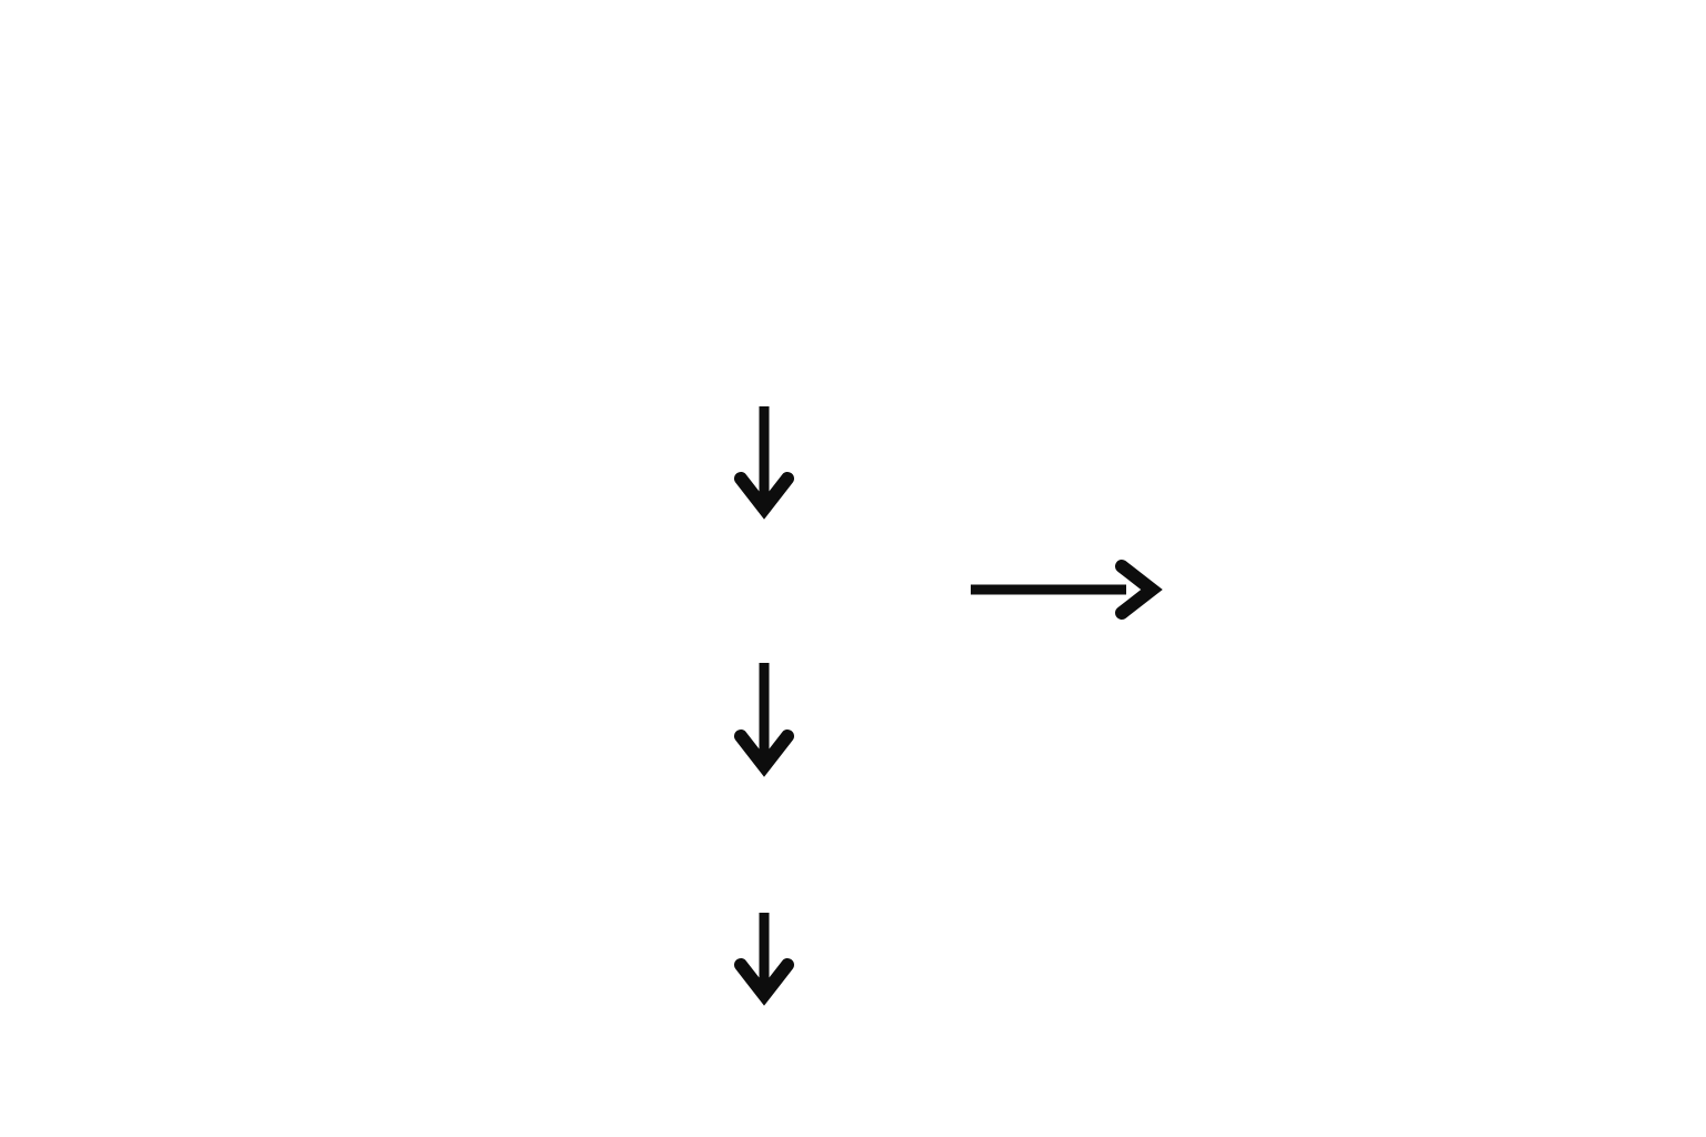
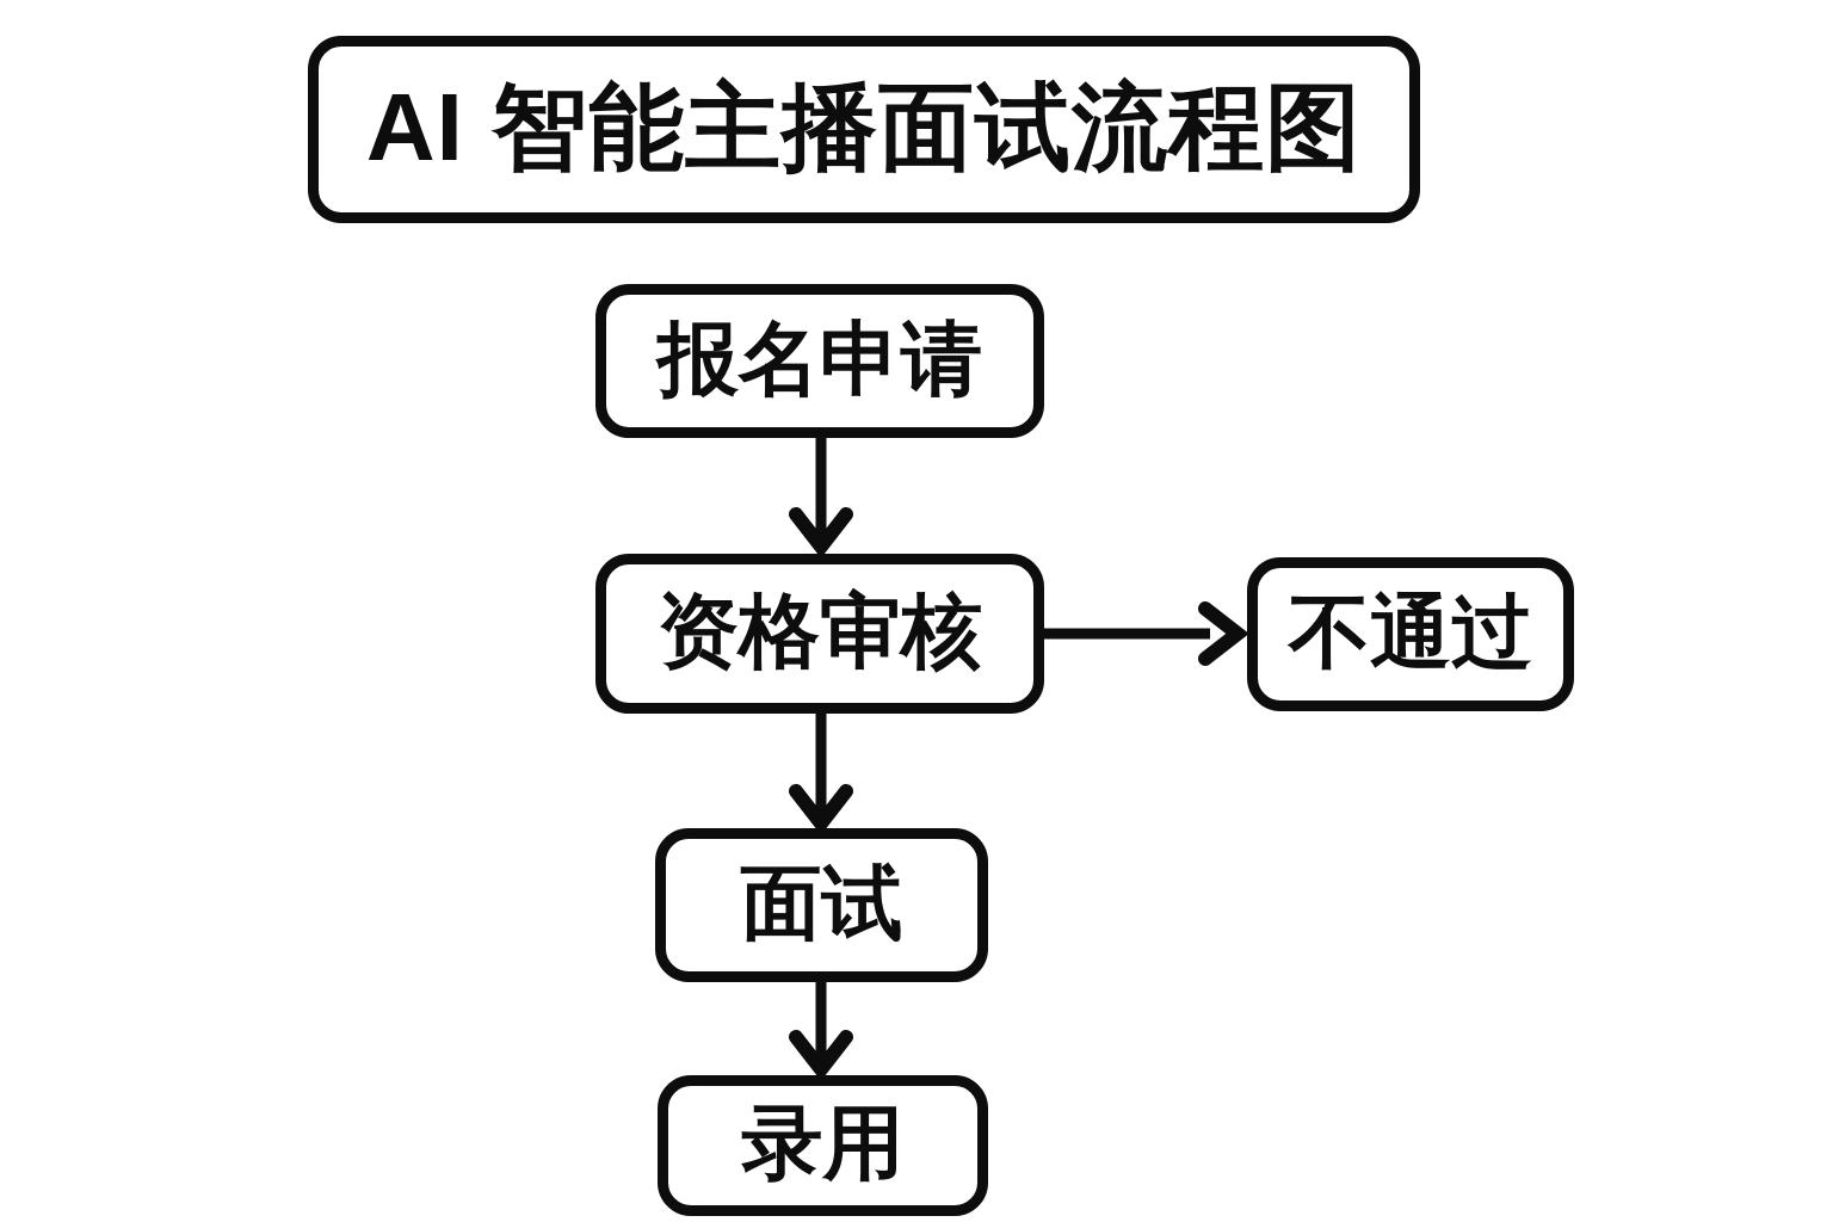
+ AI 智能主播面试流程图
+ 报名申请
+ 资格审核
+ 不通过
+ 面试
+ 录用
